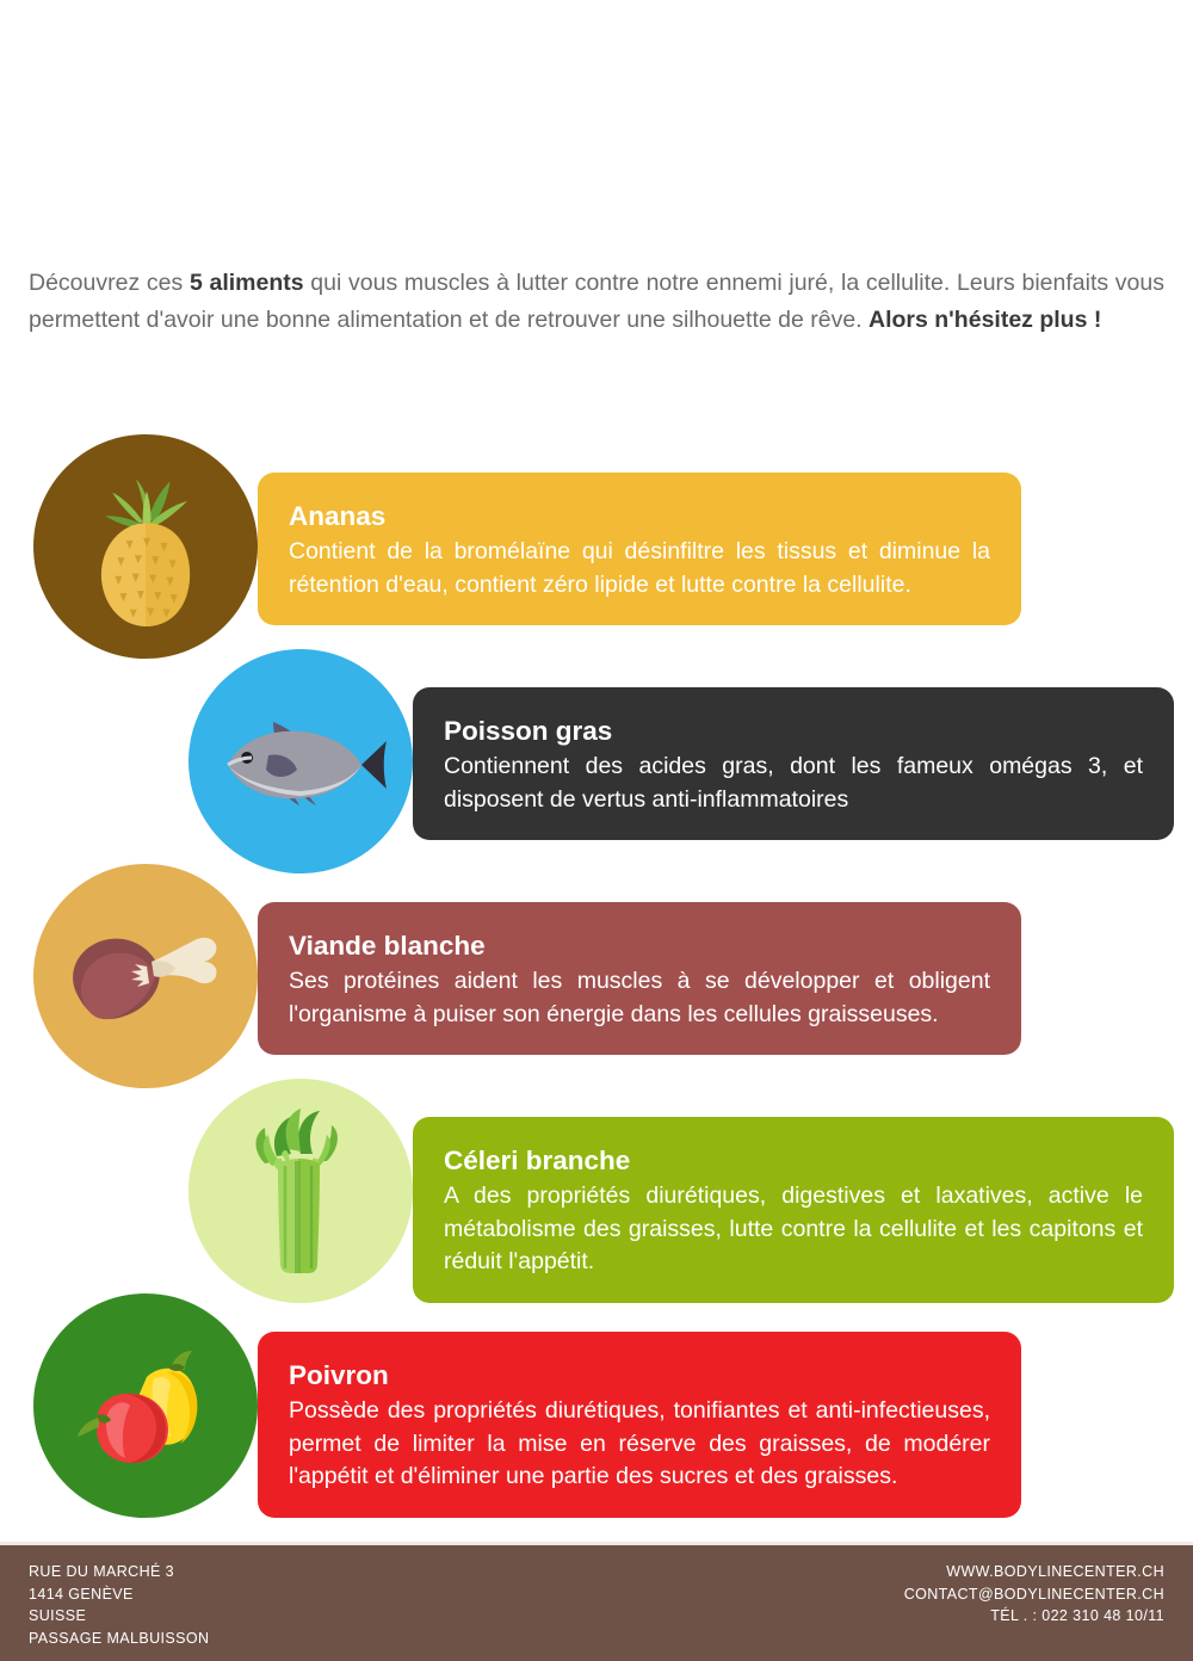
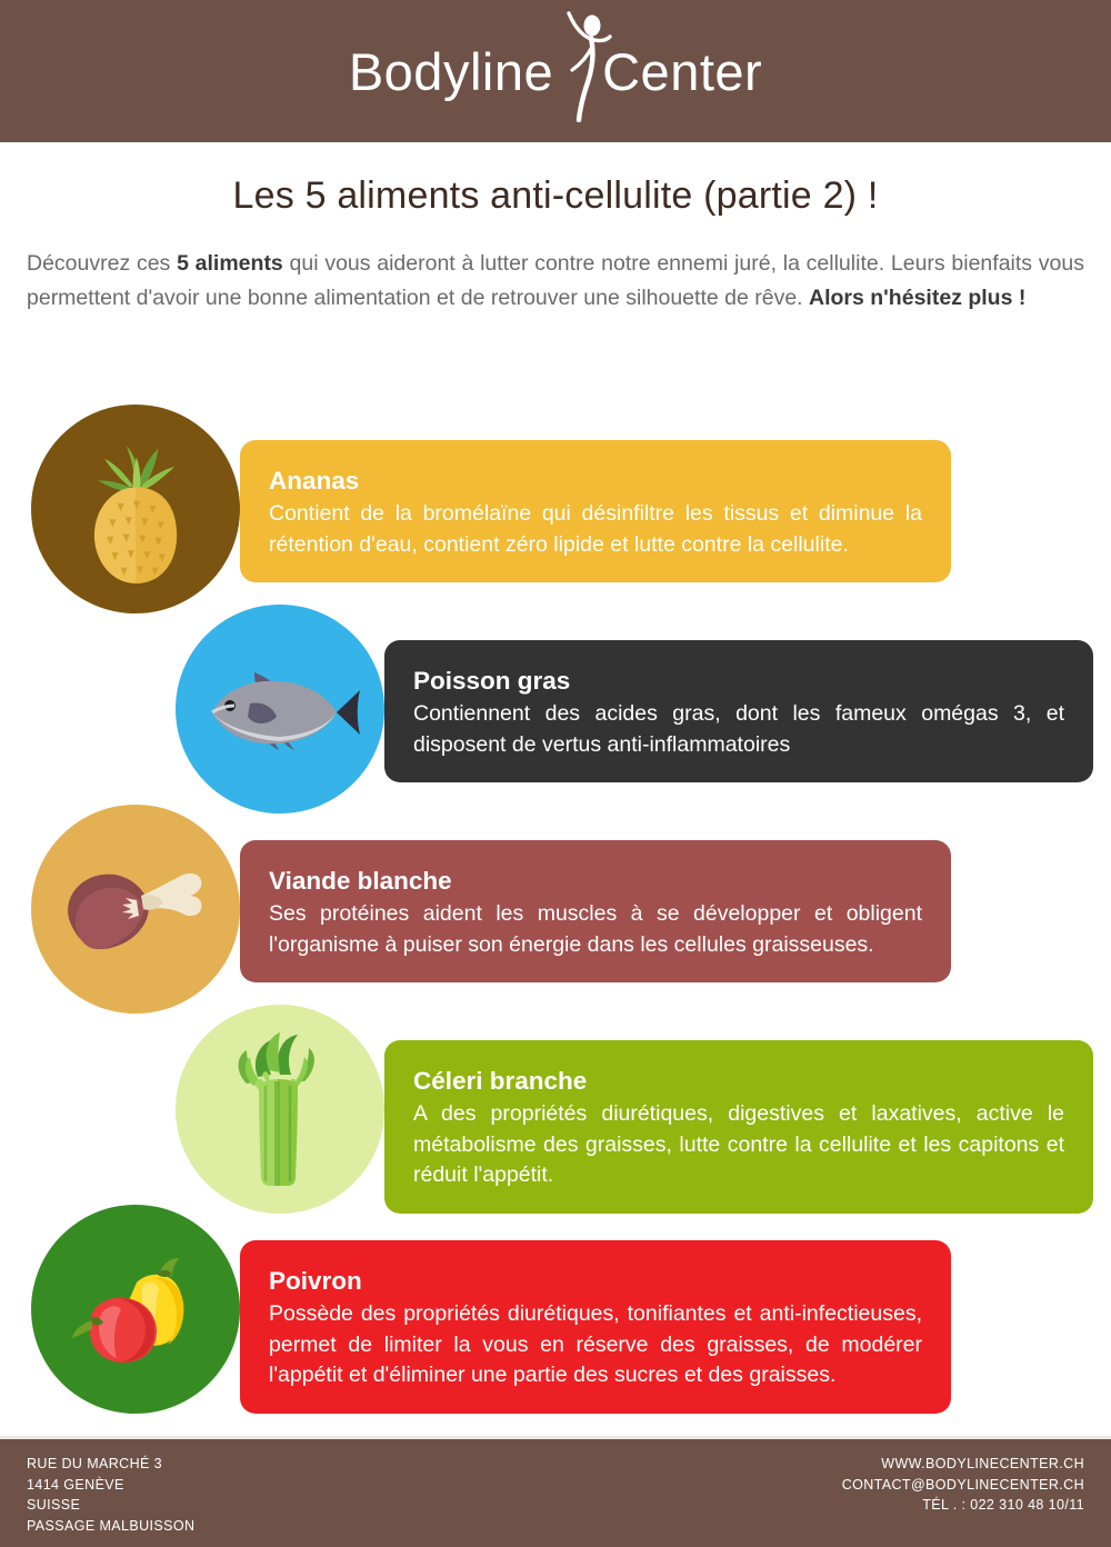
+ Bodyline
+ Center
+ Les 5 aliments anti-cellulite (partie 2) !
- Découvrez ces 5 aliments qui vous muscles à lutter contre notre ennemi juré, la cellulite. Leurs bienfaits vous permettent d'avoir une bonne alimentation et de retrouver une silhouette de rêve. Alors n'hésitez plus !
+ Découvrez ces 5 aliments qui vous aideront à lutter contre notre ennemi juré, la cellulite. Leurs bienfaits vous permettent d'avoir une bonne alimentation et de retrouver une silhouette de rêve. Alors n'hésitez plus !
  Ananas
  Contient de la bromélaïne qui désinfiltre les tissus et diminue la rétention d'eau, contient zéro lipide et lutte contre la cellulite.
  Poisson gras
  Contiennent des acides gras, dont les fameux omégas 3, et disposent de vertus anti-inflammatoires
  Viande blanche
  Ses protéines aident les muscles à se développer et obligent l'organisme à puiser son énergie dans les cellules graisseuses.
  Céleri branche
  A des propriétés diurétiques, digestives et laxatives, active le métabolisme des graisses, lutte contre la cellulite et les capitons et réduit l'appétit.
  Poivron
- Possède des propriétés diurétiques, tonifiantes et anti-infectieuses, permet de limiter la mise en réserve des graisses, de modérer l'appétit et d'éliminer une partie des sucres et des graisses.
+ Possède des propriétés diurétiques, tonifiantes et anti-infectieuses, permet de limiter la vous en réserve des graisses, de modérer l'appétit et d'éliminer une partie des sucres et des graisses.
  RUE DU MARCHÉ 3
  1414 GENÈVE
  SUISSE
  PASSAGE MALBUISSON
  WWW.BODYLINECENTER.CH
  CONTACT@BODYLINECENTER.CH
  TÉL . : 022 310 48 10/11
